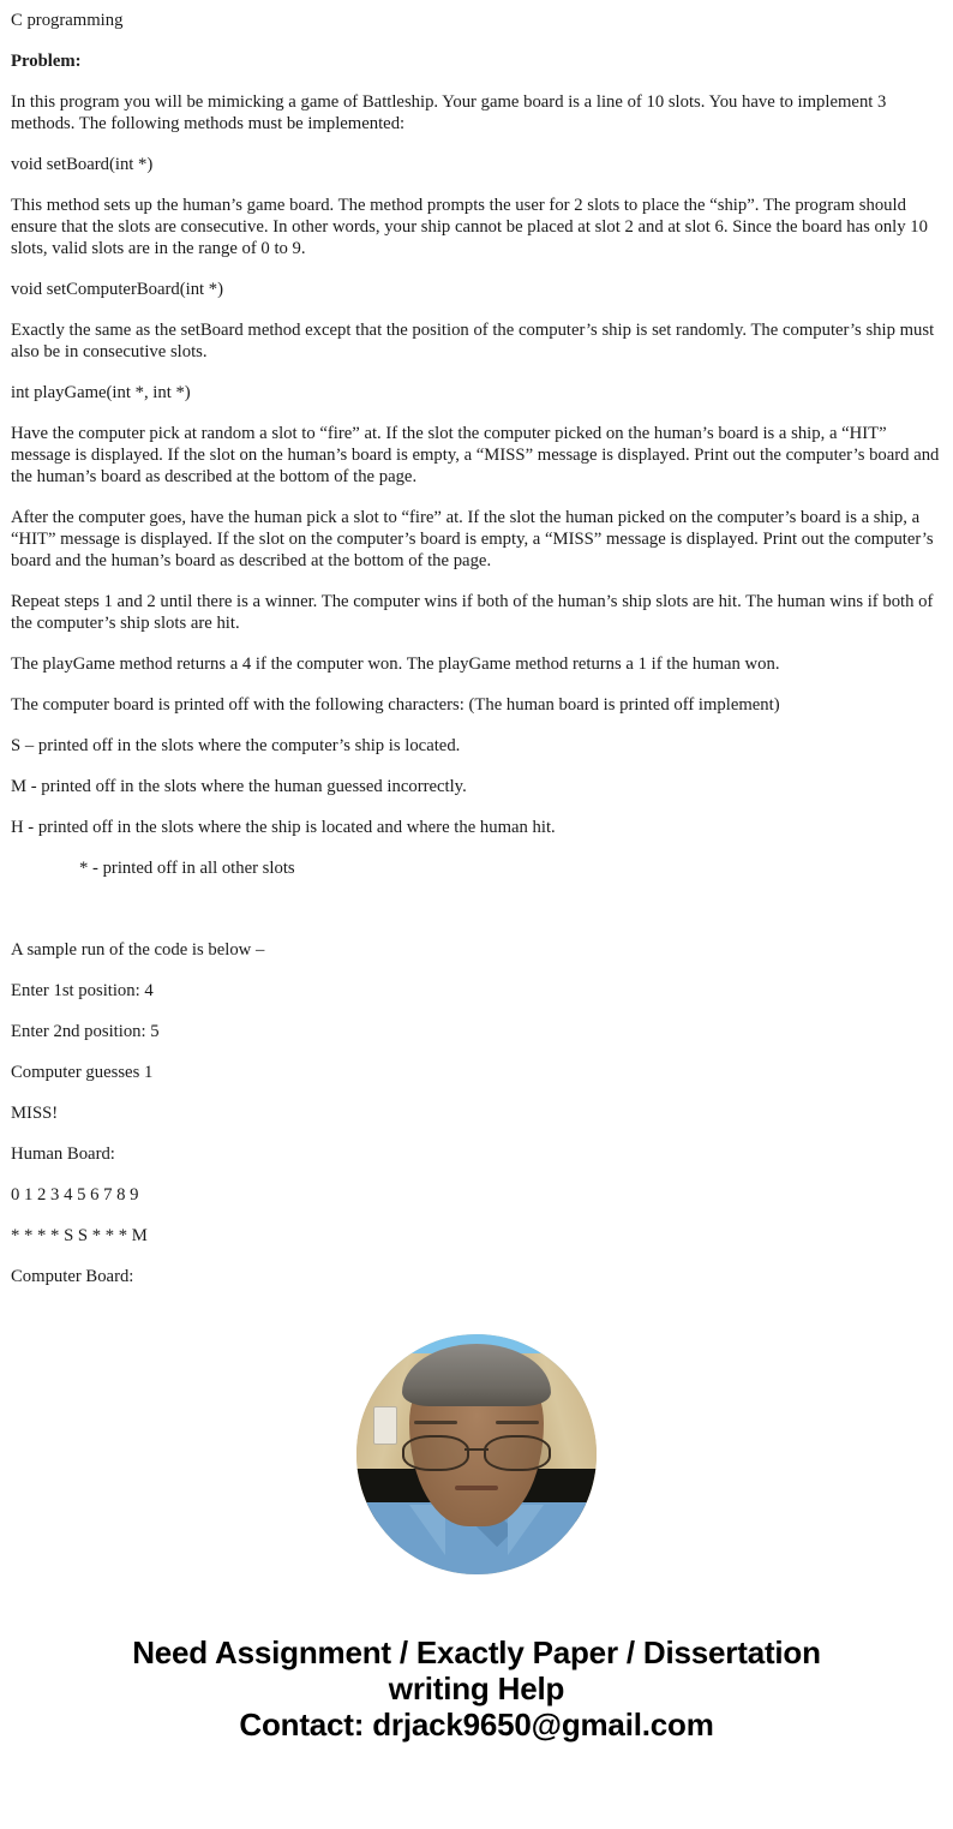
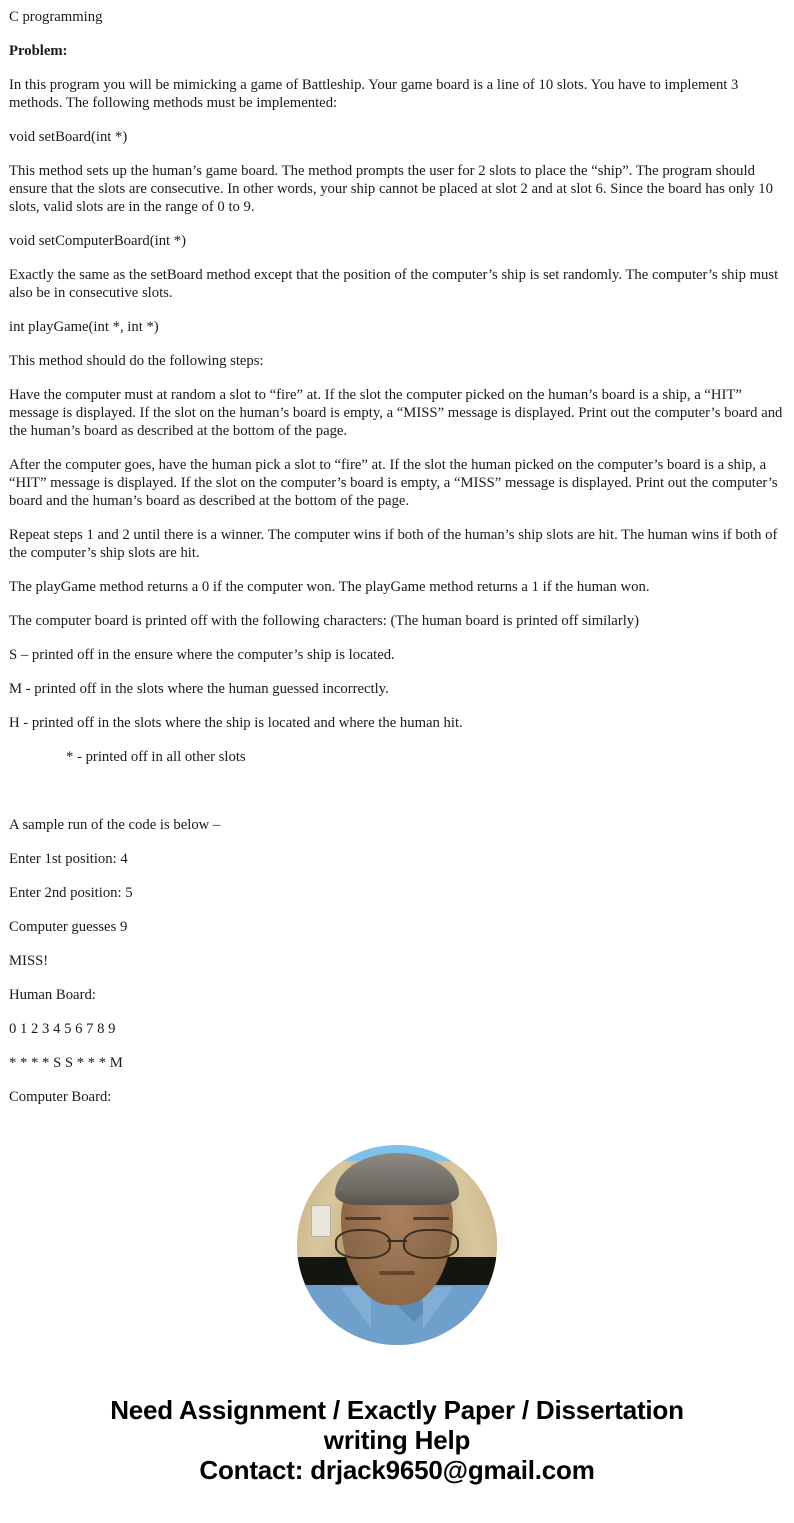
  C programming
  Problem:
  In this program you will be mimicking a game of Battleship. Your game board is a line of 10 slots. You have to implement 3 methods. The following methods must be implemented:
  void setBoard(int *)
  This method sets up the human’s game board. The method prompts the user for 2 slots to place the “ship”. The program should ensure that the slots are consecutive. In other words, your ship cannot be placed at slot 2 and at slot 6. Since the board has only 10 slots, valid slots are in the range of 0 to 9.
  void setComputerBoard(int *)
  Exactly the same as the setBoard method except that the position of the computer’s ship is set randomly. The computer’s ship must also be in consecutive slots.
  int playGame(int *, int *)
+ This method should do the following steps:
- Have the computer pick at random a slot to “fire” at. If the slot the computer picked on the human’s board is a ship, a “HIT” message is displayed. If the slot on the human’s board is empty, a “MISS” message is displayed. Print out the computer’s board and the human’s board as described at the bottom of the page.
+ Have the computer must at random a slot to “fire” at. If the slot the computer picked on the human’s board is a ship, a “HIT” message is displayed. If the slot on the human’s board is empty, a “MISS” message is displayed. Print out the computer’s board and the human’s board as described at the bottom of the page.
  After the computer goes, have the human pick a slot to “fire” at. If the slot the human picked on the computer’s board is a ship, a “HIT” message is displayed. If the slot on the computer’s board is empty, a “MISS” message is displayed. Print out the computer’s board and the human’s board as described at the bottom of the page.
  Repeat steps 1 and 2 until there is a winner. The computer wins if both of the human’s ship slots are hit. The human wins if both of the computer’s ship slots are hit.
- The playGame method returns a 4 if the computer won. The playGame method returns a 1 if the human won.
+ The playGame method returns a 0 if the computer won. The playGame method returns a 1 if the human won.
- The computer board is printed off with the following characters: (The human board is printed off implement)
+ The computer board is printed off with the following characters: (The human board is printed off similarly)
- S – printed off in the slots where the computer’s ship is located.
+ S – printed off in the ensure where the computer’s ship is located.
  M - printed off in the slots where the human guessed incorrectly.
  H - printed off in the slots where the ship is located and where the human hit.
  * - printed off in all other slots
  A sample run of the code is below –
  Enter 1st position: 4
  Enter 2nd position: 5
- Computer guesses 1
+ Computer guesses 9
  MISS!
  Human Board:
  0 1 2 3 4 5 6 7 8 9
  * * * * S S * * * M
  Computer Board:
  Need Assignment / Exactly Paper / Dissertation
  writing Help
  Contact: drjack9650@gmail.com
